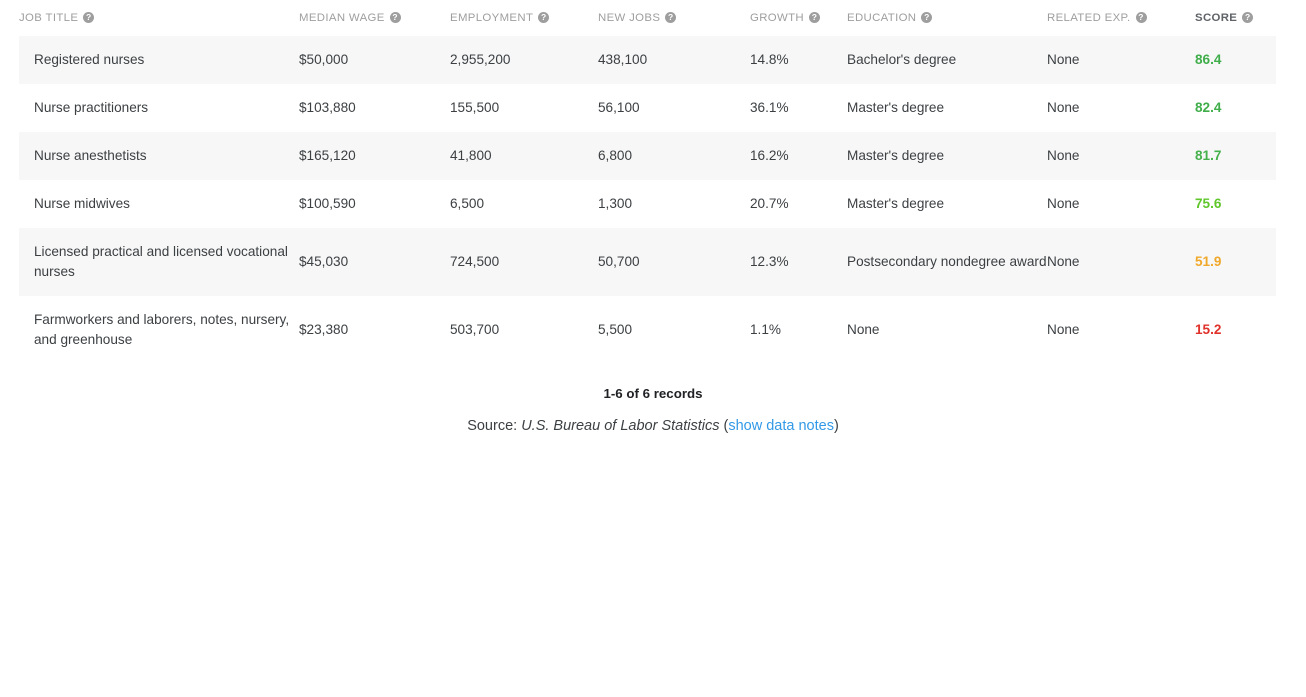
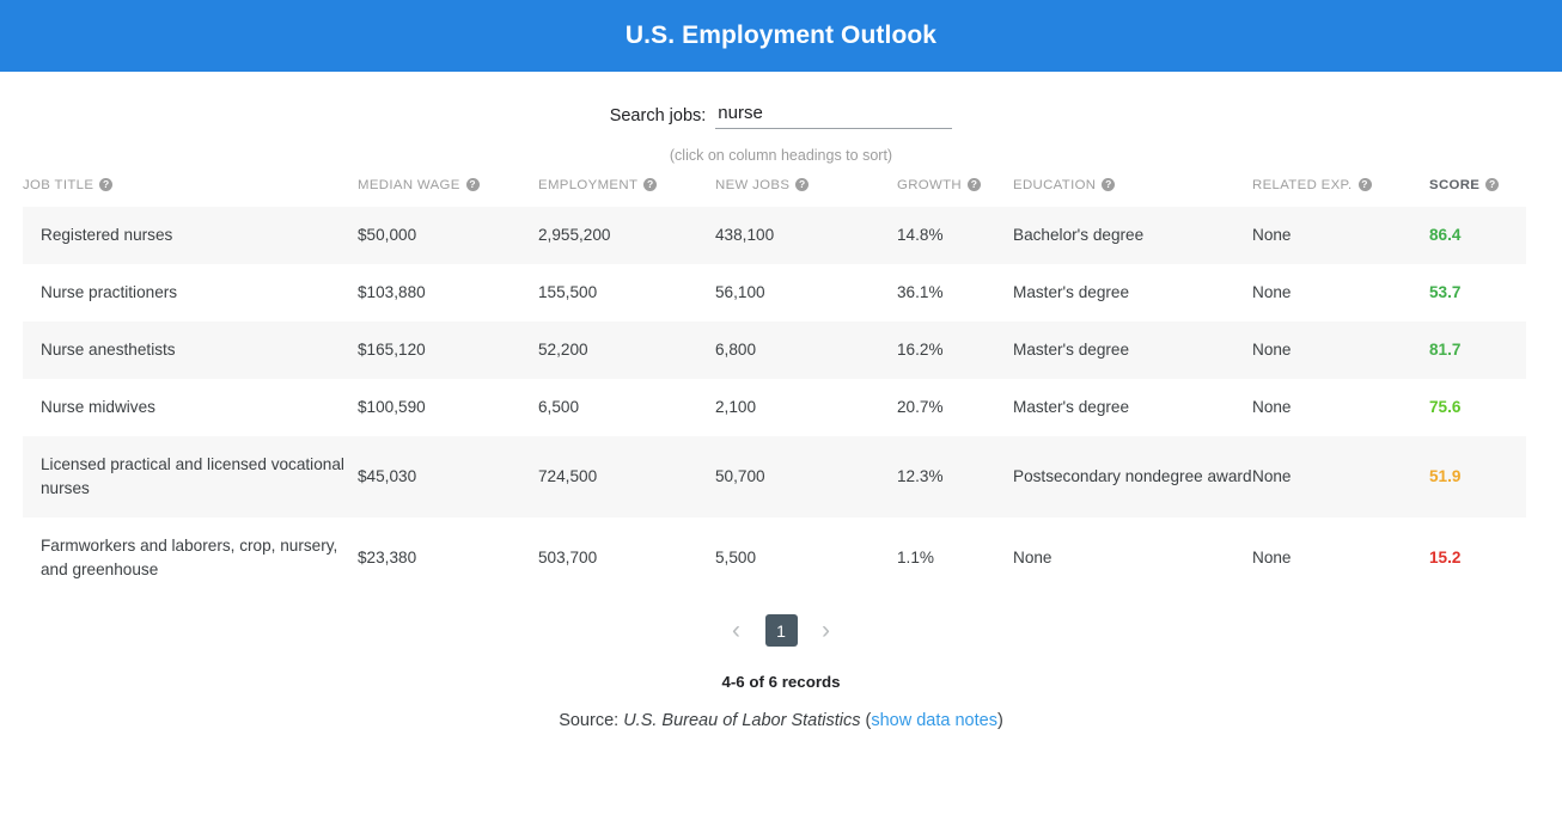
+ U.S. Employment Outlook
+ Search jobs:
+ nurse
+ (click on column headings to sort)
  JOB TITLE ?	MEDIAN WAGE ?	EMPLOYMENT ?	NEW JOBS ?	GROWTH ?	EDUCATION ?	RELATED EXP. ?	SCORE ?
  Registered nurses	$50,000	2,955,200	438,100	14.8%	Bachelor's degree	None	86.4
- Nurse practitioners	$103,880	155,500	56,100	36.1%	Master's degree	None	82.4
+ Nurse practitioners	$103,880	155,500	56,100	36.1%	Master's degree	None	53.7
- Nurse anesthetists	$165,120	41,800	6,800	16.2%	Master's degree	None	81.7
+ Nurse anesthetists	$165,120	52,200	6,800	16.2%	Master's degree	None	81.7
- Nurse midwives	$100,590	6,500	1,300	20.7%	Master's degree	None	75.6
+ Nurse midwives	$100,590	6,500	2,100	20.7%	Master's degree	None	75.6
  Licensed practical and licensed vocational nurses	$45,030	724,500	50,700	12.3%	Postsecondary nondegree award	None	51.9
- Farmworkers and laborers, notes, nursery, and greenhouse	$23,380	503,700	5,500	1.1%	None	None	15.2
+ Farmworkers and laborers, crop, nursery, and greenhouse	$23,380	503,700	5,500	1.1%	None	None	15.2
+ ‹
+ 1
+ ›
- 1-6 of 6 records
+ 4-6 of 6 records
  Source: U.S. Bureau of Labor Statistics (show data notes)
